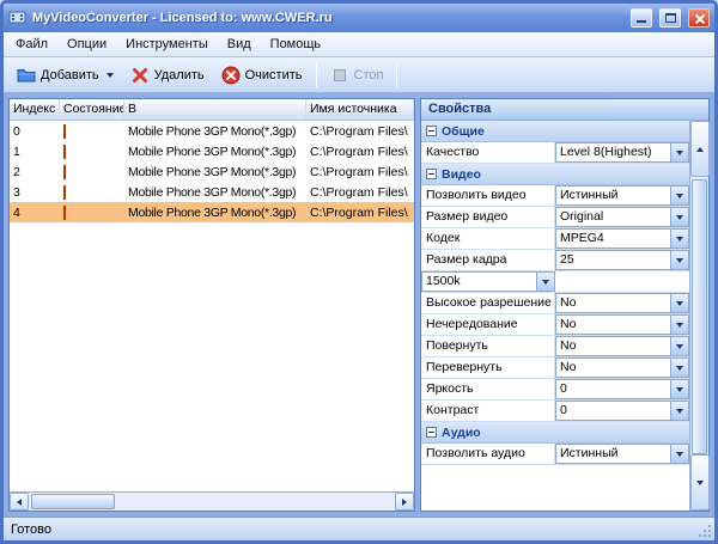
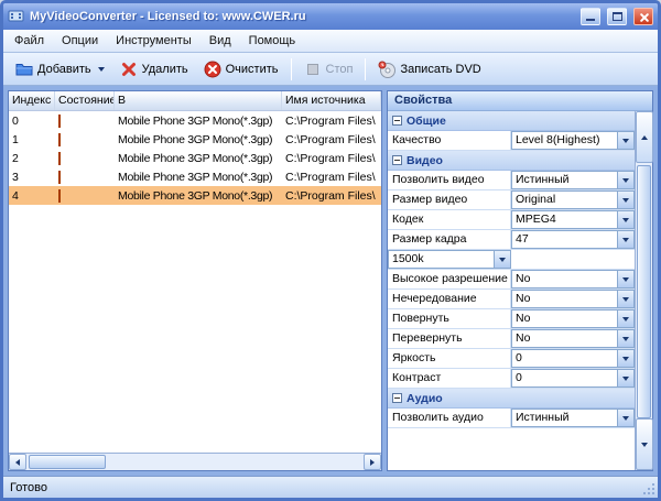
  MyVideoConverter - Licensed to: www.CWER.ru
  Файл
  Опции
  Инструменты
  Вид
  Помощь
  Добавить
  Удалить
  Очистить
  Стоп
+ Записать DVD
  Индекс
  Состояние
  В
  Имя источника
  0
  Mobile Phone 3GP Mono(*.3gp)
  C:\Program Files\
  1
  Mobile Phone 3GP Mono(*.3gp)
  C:\Program Files\
  2
  Mobile Phone 3GP Mono(*.3gp)
  C:\Program Files\
  3
  Mobile Phone 3GP Mono(*.3gp)
  C:\Program Files\
  4
  Mobile Phone 3GP Mono(*.3gp)
  C:\Program Files\
  Свойства
  Общие
  Качество
  Level 8(Highest)
  Видео
  Позволить видео
  Истинный
  Размер видео
  Original
  Кодек
  MPEG4
  Размер кадра
- 25
+ 47
  1500k
  Высокое разрешение
  No
  Нечередование
  No
  Повернуть
  No
  Перевернуть
  No
  Яркость
  0
  Контраст
  0
  Аудио
  Позволить аудио
  Истинный
  Готово
